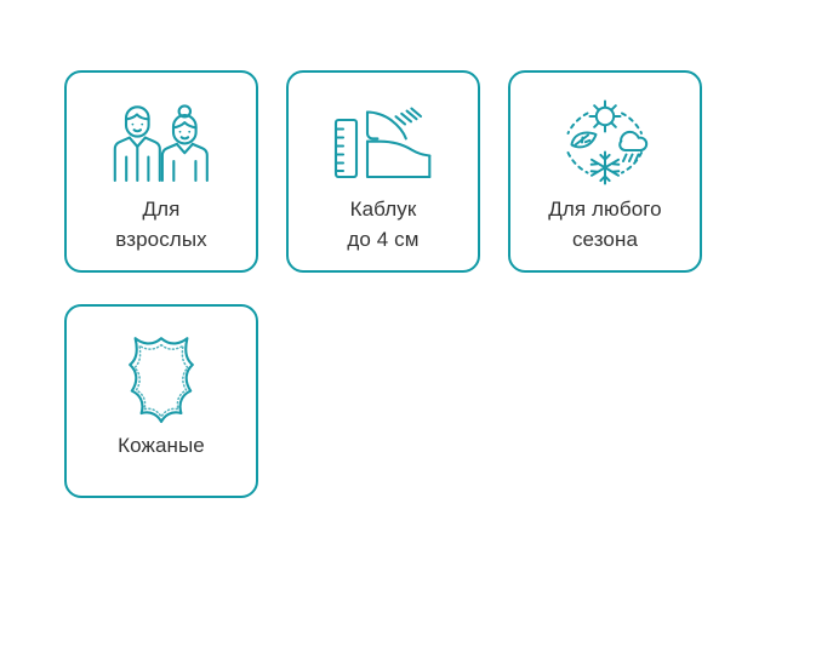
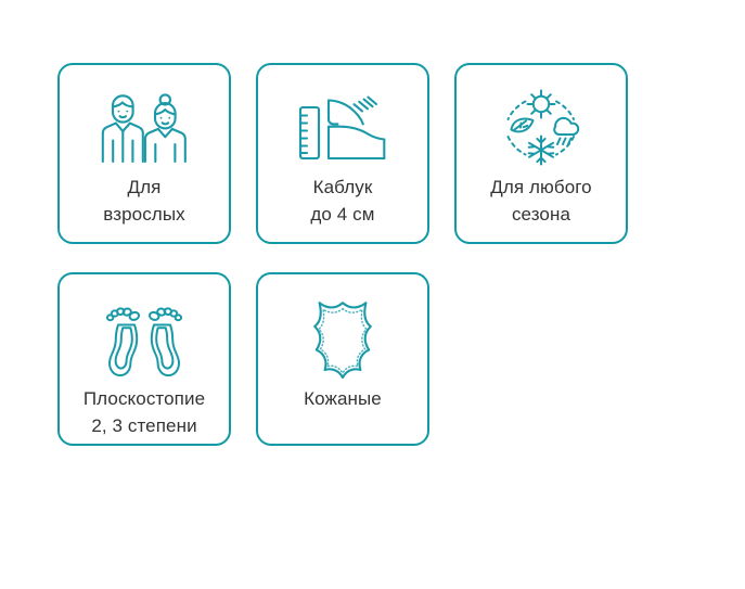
  Для
  взрослых
  Каблук
  до 4 см
  Для любого
  сезона
+ Плоскостопие
+ 2, 3 степени
  Кожаные
